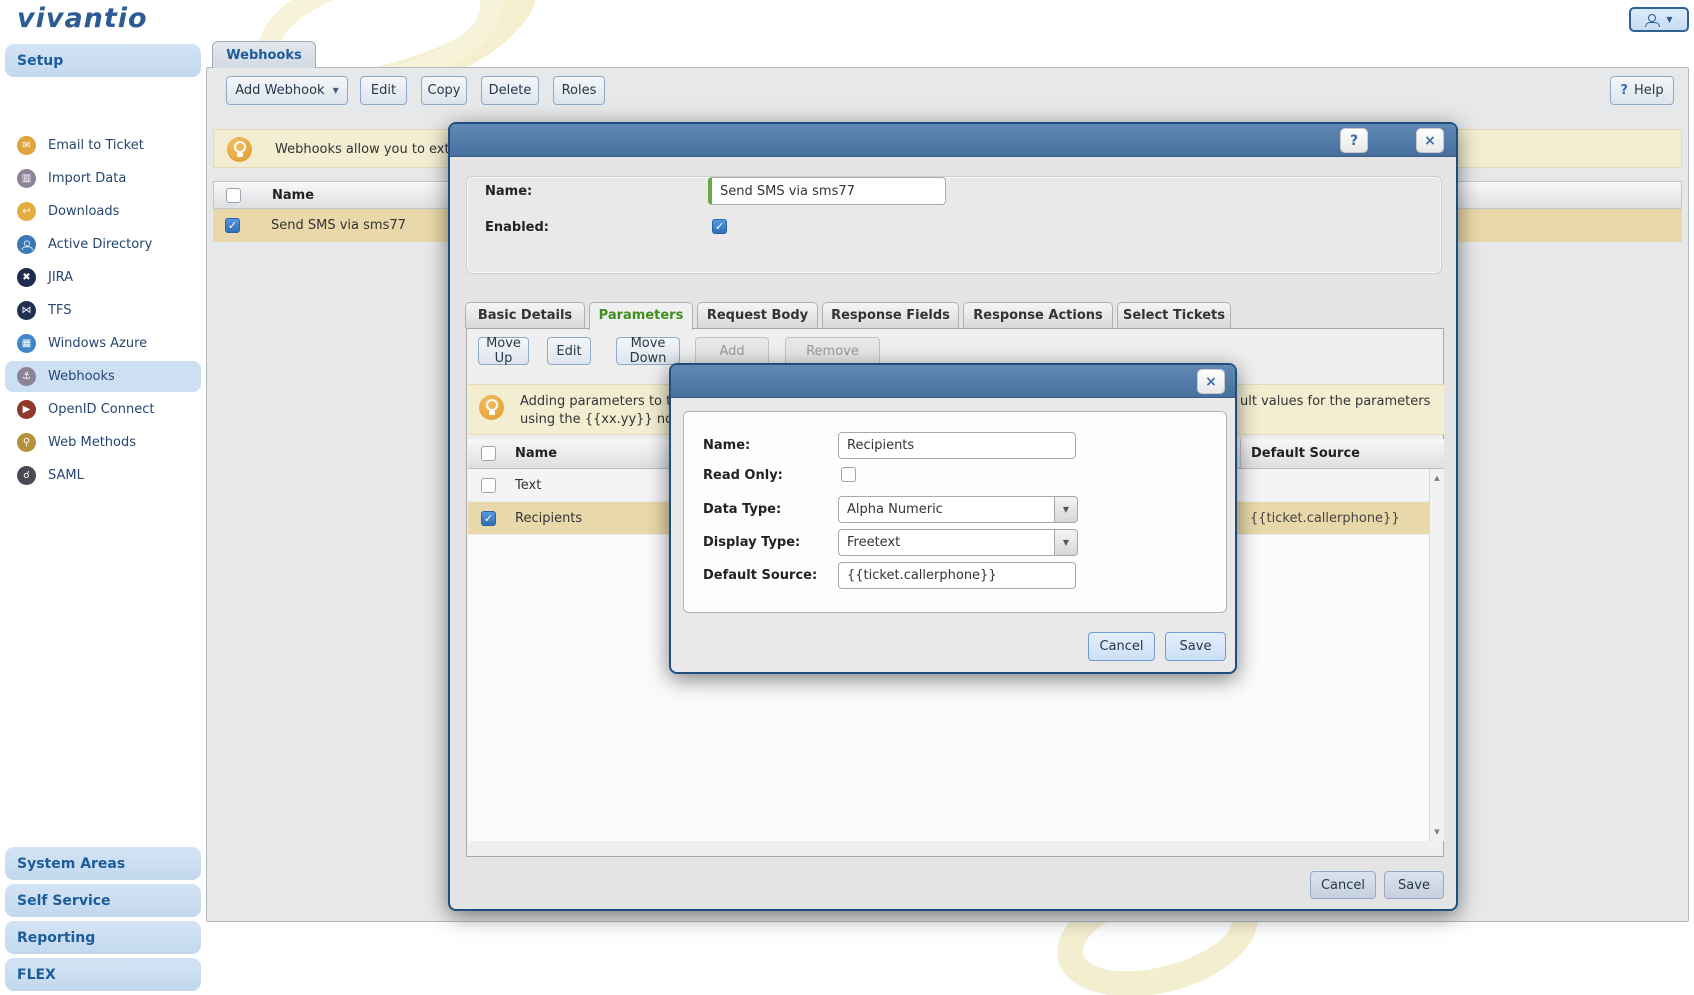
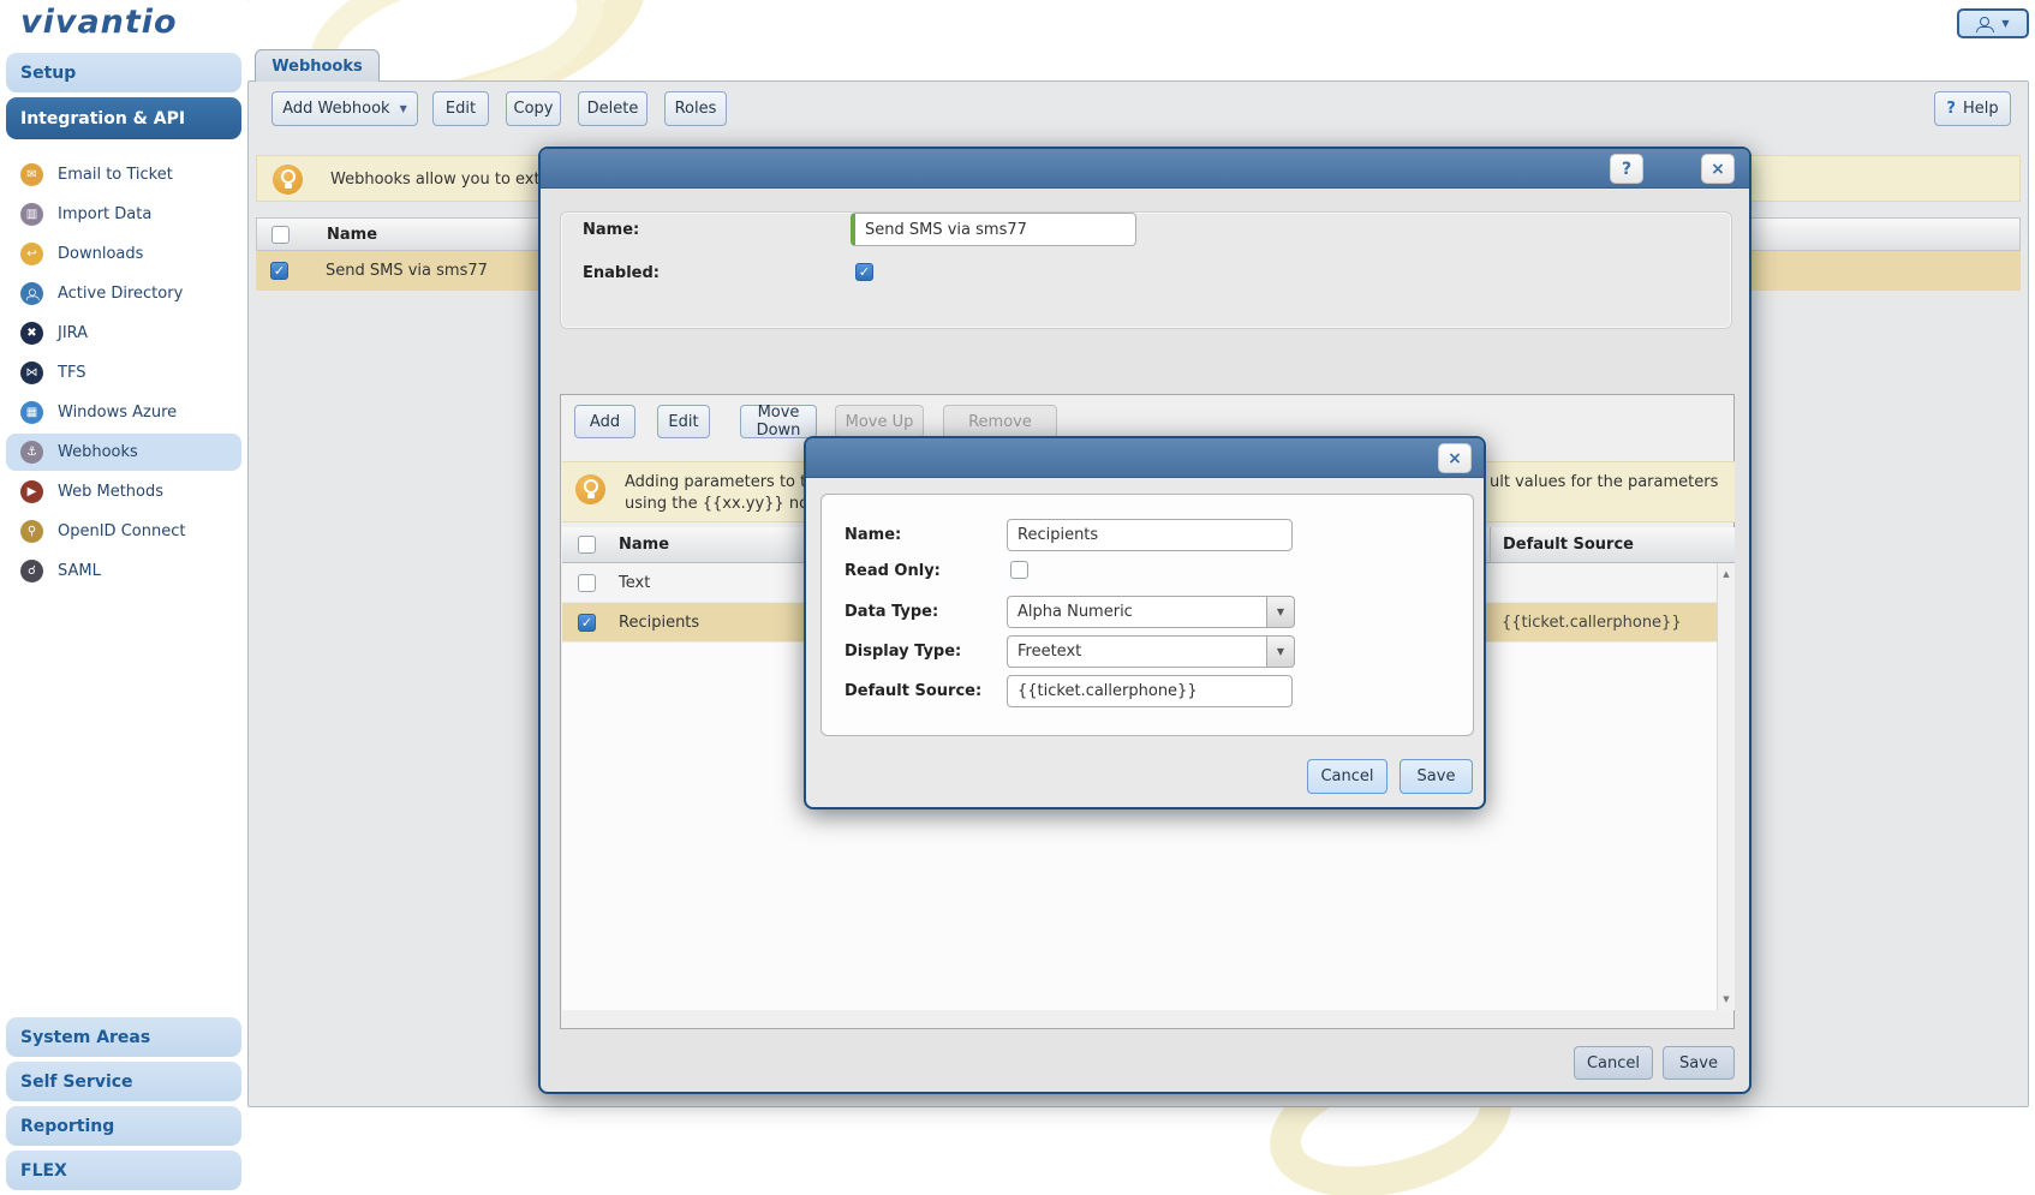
  vivantio
  ▼
  Setup
+ Integration & API
  ✉
  Email to Ticket
  ▥
  Import Data
  ↩
  Downloads
  Active Directory
  ✖
  JIRA
  ⋈
  TFS
  ▦
  Windows Azure
  ⚓
  Webhooks
  ▶
- OpenID Connect
+ Web Methods
  ⚲
- Web Methods
+ OpenID Connect
  ☌
  SAML
  System Areas
  Self Service
  Reporting
  FLEX
  Webhooks
  Add Webhook
  ▼
  Edit
  Copy
  Delete
  Roles
  ?
  Help
  Webhooks allow you to ex
  Name
  ✓
  Send SMS via sms77
  ?
  ×
  Name:
  Send SMS via sms77
  Enabled:
  ✓
- Basic Details
- Parameters
- Request Body
- Response Fields
- Response Actions
- Select Tickets
- Move Up
+ Add
  Edit
  Move Down
- Add
+ Move Up
  Remove
  Adding parameters to
  using the {{xx.yy}} n
  ult values for the parameters
  Name
  Default Source
  Text
  ✓
  Recipients
  {{ticket.callerphone}}
  ▲
  ▼
  Cancel
  Save
  ×
  Name:
  Recipients
  Read Only:
  Data Type:
  Alpha Numeric
  ▼
  Display Type:
  Freetext
  ▼
  Default Source:
  {{ticket.callerphone}}
  Cancel
  Save
